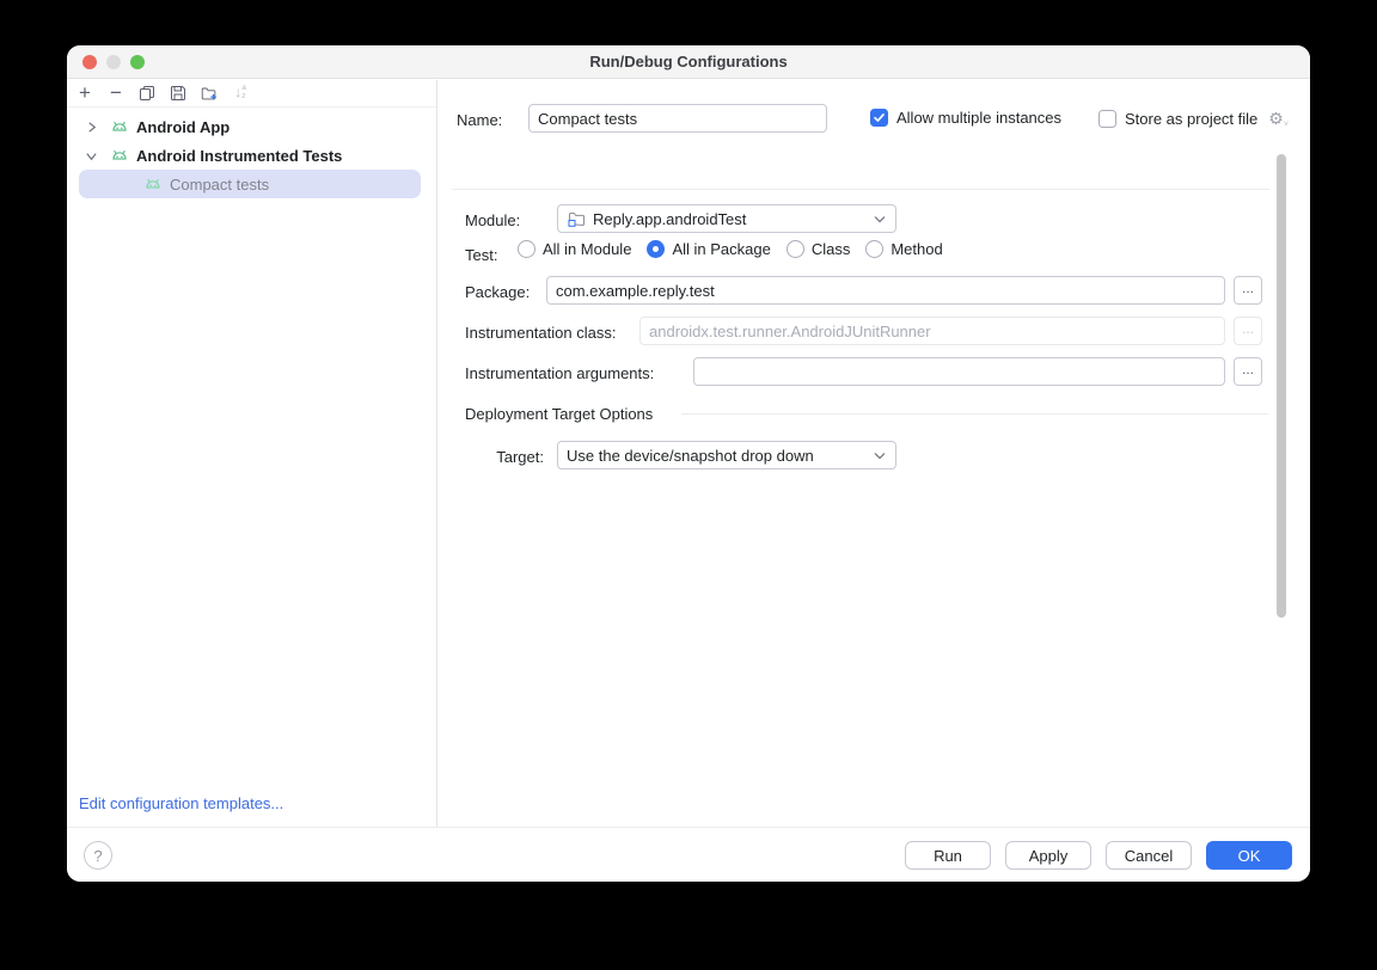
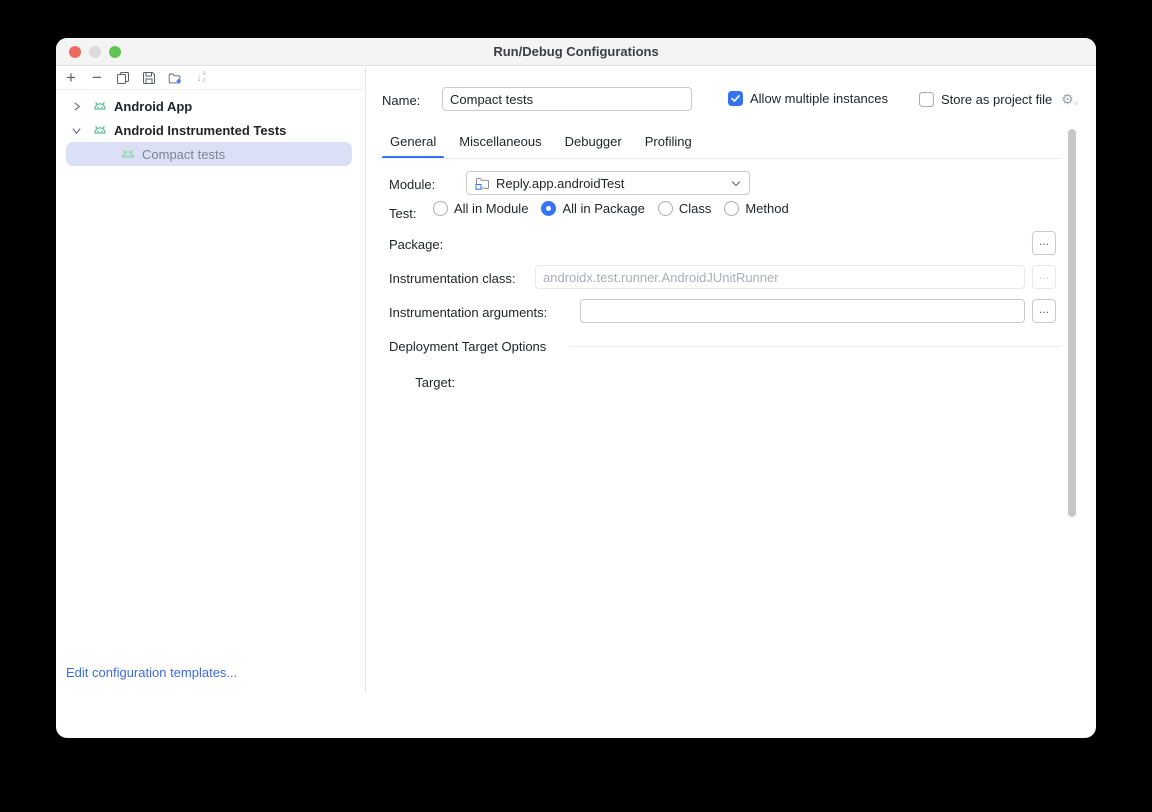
  Run/Debug Configurations
  +
  −
  ↓
  Android App
  Android Instrumented Tests
  Compact tests
  Edit configuration templates...
  Name:
  Compact tests
  Allow multiple instances
  Store as project file
  ⚙
+ General
+ Miscellaneous
+ Debugger
+ Profiling
  Module:
  Reply.app.androidTest
  Test:
  All in Module
  All in Package
  Class
  Method
  Package:
- com.example.reply.test
  ...
  Instrumentation class:
  androidx.test.runner.AndroidJUnitRunner
  ...
  Instrumentation arguments:
  ...
  Deployment Target Options
  Target:
- Use the device/snapshot drop down
- ?
- Run
- Apply
- Cancel
- OK
